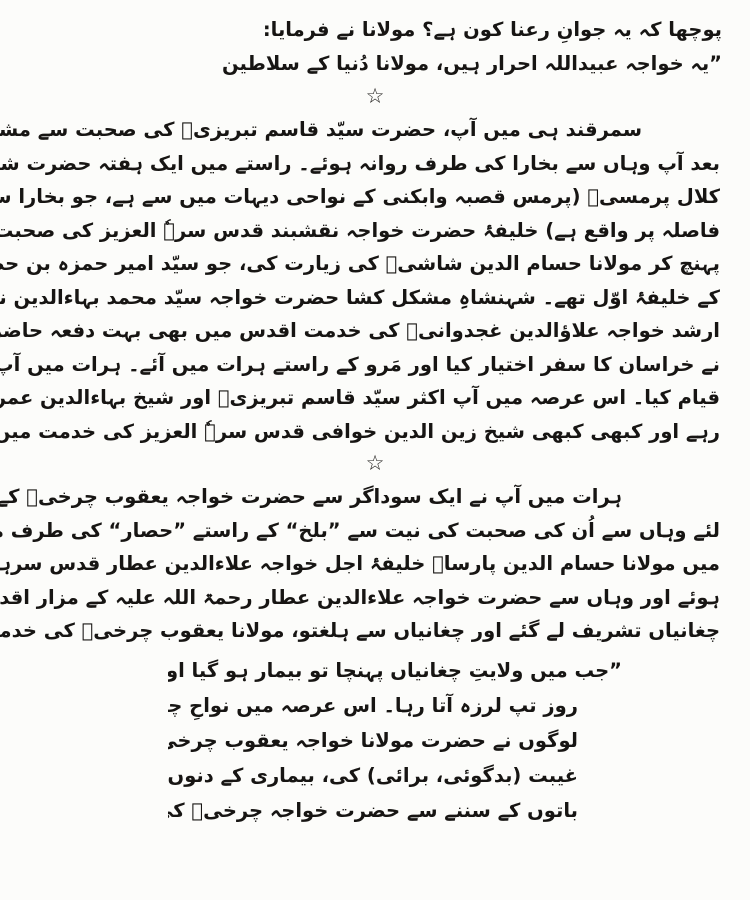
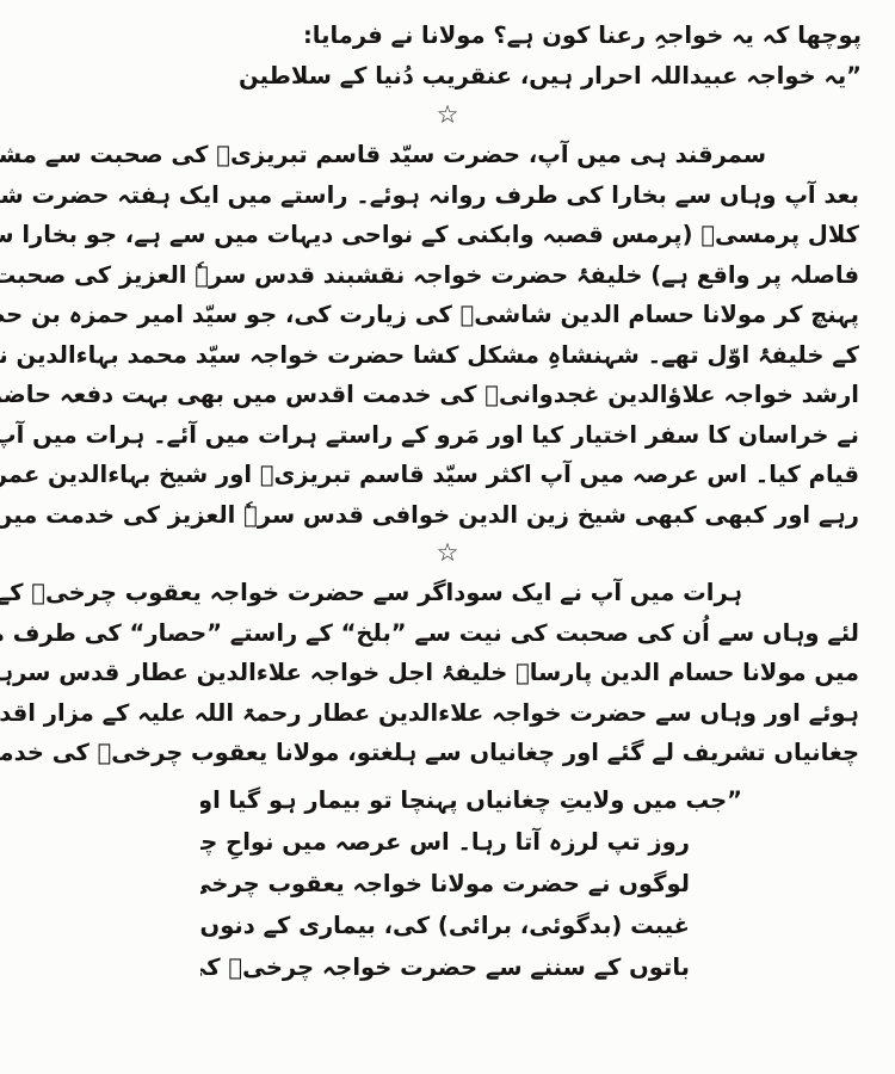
- پوچھا کہ یہ جوانِ رعنا کون ہے؟ مولانا نے فرمایا:
+ پوچھا کہ یہ خواجہِ رعنا کون ہے؟ مولانا نے فرمایا:
- ”یہ خواجہ عبیداللہ احرار ہیں، مولانا دُنیا کے سلاطین
+ ”یہ خواجہ عبیداللہ احرار ہیں، عنقریب دُنیا کے سلاطین
  ☆
  سمرقند ہی میں آپ، حضرت سیّد قاسم تبریزیؒ کی صحبت سے مش
  بعد آپ وہاں سے بخارا کی طرف روانہ ہوئے۔ راستے میں ایک ہفتہ حضرت ش
  کلال پرمسیؒ (پرمس قصبہ وابکنی کے نواحی دیہات میں سے ہے، جو بخارا س
  فاصلہ پر واقع ہے) خلیفۂ حضرت خواجہ نقشبند قدس سرہٗ العزیز کی صحبت
  کے خلیفۂ اوّل تھے۔ شہنشاہِ مشکل کشا حضرت خواجہ سیّد محمد بہاءالدین ن
  ارشد خواجہ علاؤالدین غجدوانیؒ کی خدمت اقدس میں بھی بہت دفعہ حاض
  نے خراسان کا سفر اختیار کیا اور مَرو کے راستے ہرات میں آئے۔ ہرات میں آپ
  قیام کیا۔ اس عرصہ میں آپ اکثر سیّد قاسم تبریزیؒ اور شیخ بہاءالدین عمر
  رہے اور کبھی کبھی شیخ زین الدین خوافی قدس سرہٗ العزیز کی خدمت میں
  ☆
  ہرات میں آپ نے ایک سوداگر سے حضرت خواجہ یعقوب چرخیؒ کے
  لئے وہاں سے اُن کی صحبت کی نیت سے ”بلخ“ کے راستے ”حصار“ کی طرف
  میں مولانا حسام الدین پارساؒ خلیفۂ اجل خواجہ علاءالدین عطار قدس سرہ
  ہوئے اور وہاں سے حضرت خواجہ علاءالدین عطار رحمۃ اللہ علیہ کے مزار اقد
  چغانیاں تشریف لے گئے اور چغانیاں سے ہلغتو، مولانا یعقوب چرخیؒ کی خدم
  ”جب میں ولایتِ چغانیاں پہنچا تو بیمار ہو گیا او
  روز تپ لرزہ آتا رہا۔ اس عرصہ میں نواحِ چ
  لوگوں نے حضرت مولانا خواجہ یعقوب چرخ
  غیبت (بدگوئی، برائی) کی، بیماری کے دنوں
